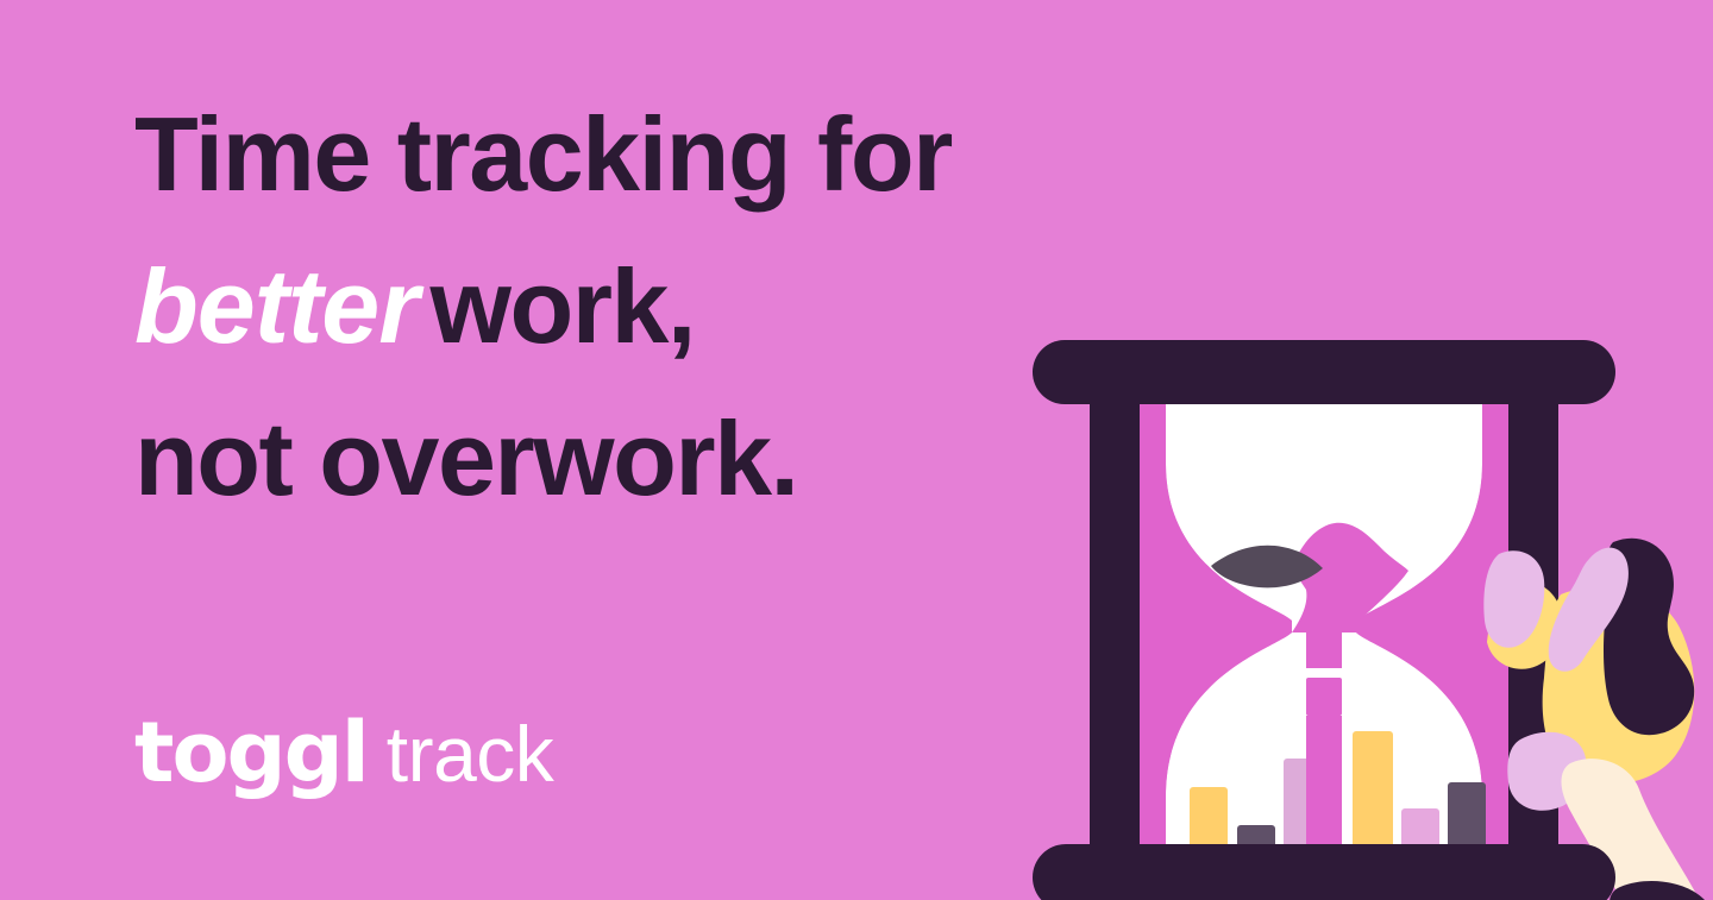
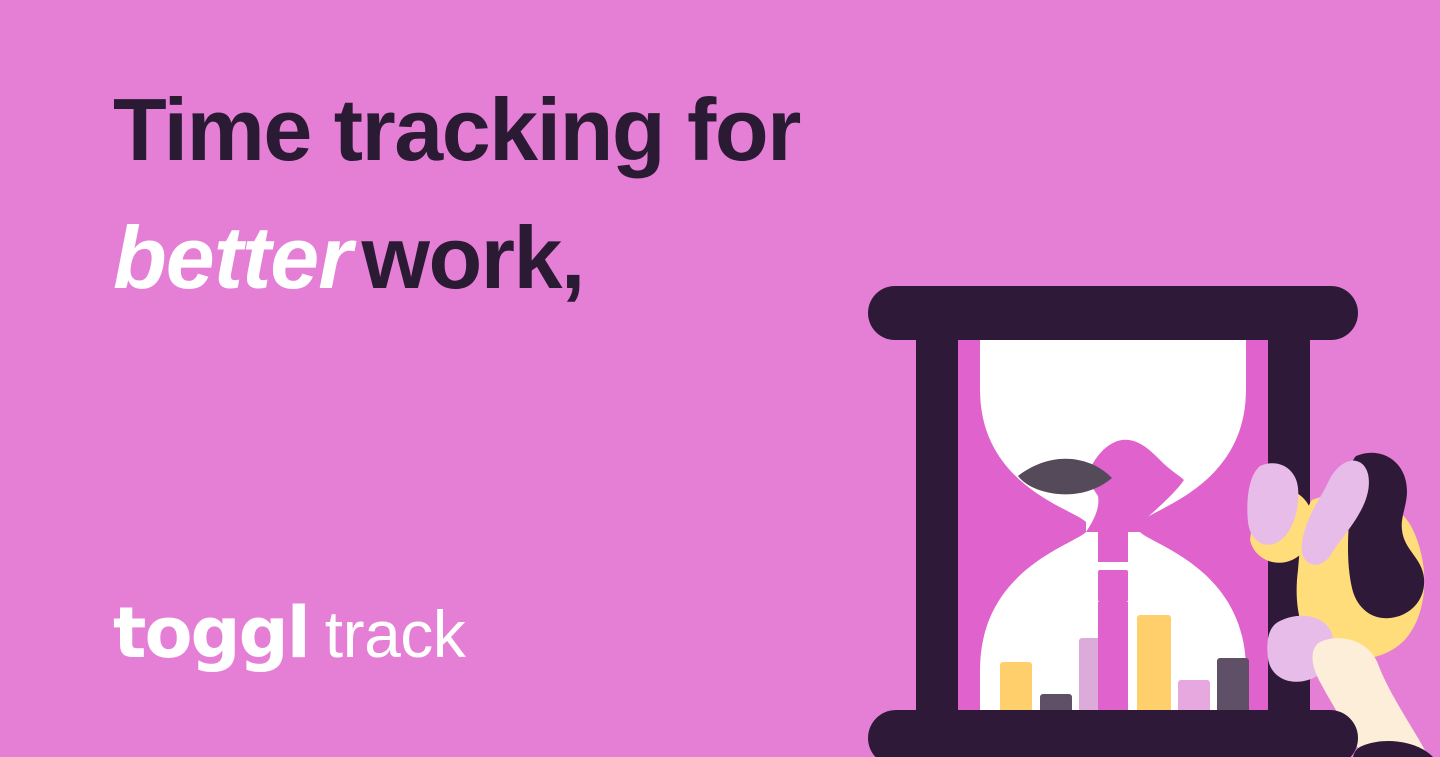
  Time tracking for
  betterwork,
- not overwork.
  toggl
  track
